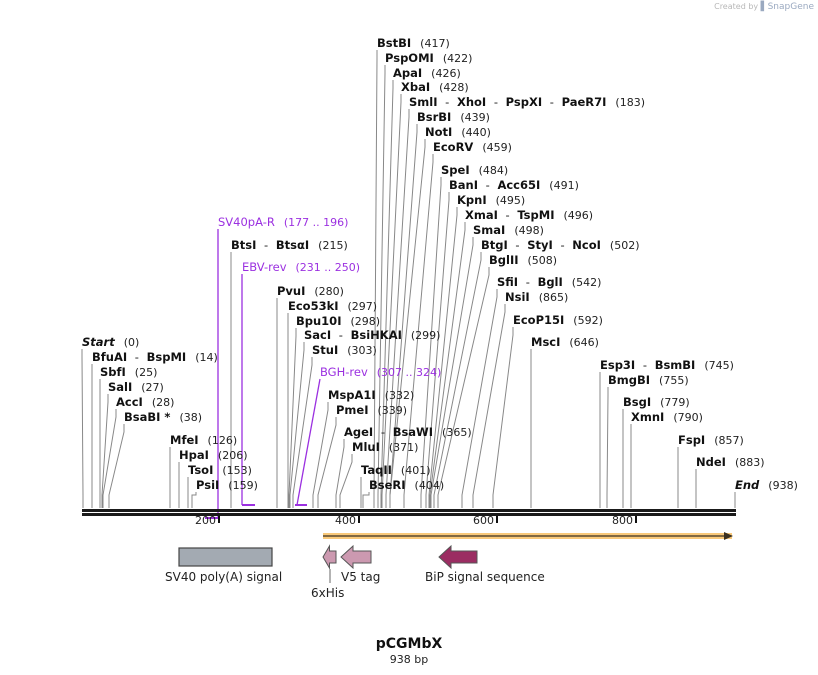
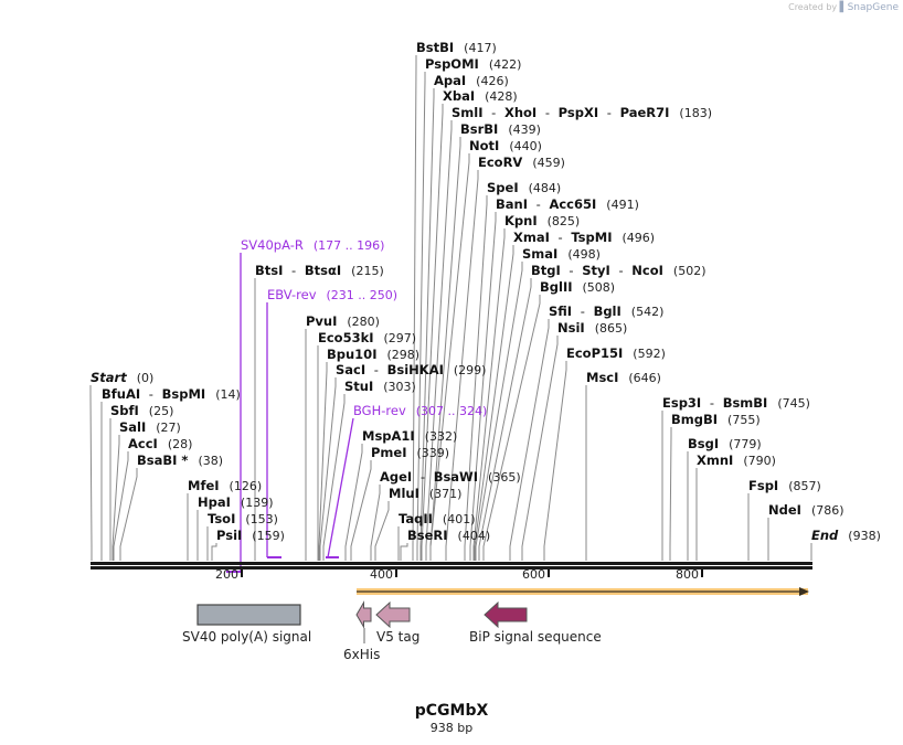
  Created by ▌SnapGene
  BstBI (417)
  PspOMI (422)
  ApaI (426)
  XbaI (428)
  SmlI - XhoI - PspXI - PaeR7I (183)
  BsrBI (439)
  NotI (440)
  EcoRV (459)
  SpeI (484)
  BanI - Acc65I (491)
- KpnI (495)
+ KpnI (825)
  XmaI - TspMI (496)
  SmaI (498)
  BtgI - StyI - NcoI (502)
  BglII (508)
  SfiI - BglI (542)
  NsiI (865)
  EcoP15I (592)
  MscI (646)
  Esp3I - BsmBI (745)
  BmgBI (755)
  BsgI (779)
  XmnI (790)
  FspI (857)
- NdeI (883)
+ NdeI (786)
  End (938)
  Start (0)
  BfuAI - BspMI (14)
  SbfI (25)
  SalI (27)
  AccI (28)
  BsaBI * (38)
  MfeI (126)
- HpaI (206)
+ HpaI (139)
  TsoI (153)
  PsiI (159)
  BtsI - BtsαI (215)
  PvuI (280)
  Eco53kI (297)
  Bpu10I (298)
  SacI - BsiHKAI (299)
  StuI (303)
  MspA1I (332)
  PmeI (339)
  AgeI - BsaWI (365)
  MluI (371)
  TaqII (401)
  BseRI (404)
  SV40pA-R (177 .. 196)
  EBV-rev (231 .. 250)
  BGH-rev (307 .. 324)
  200
  400
  600
  800
  SV40 poly(A) signal
  6xHis
  V5 tag
  BiP signal sequence
  pCGMbX
  938 bp
